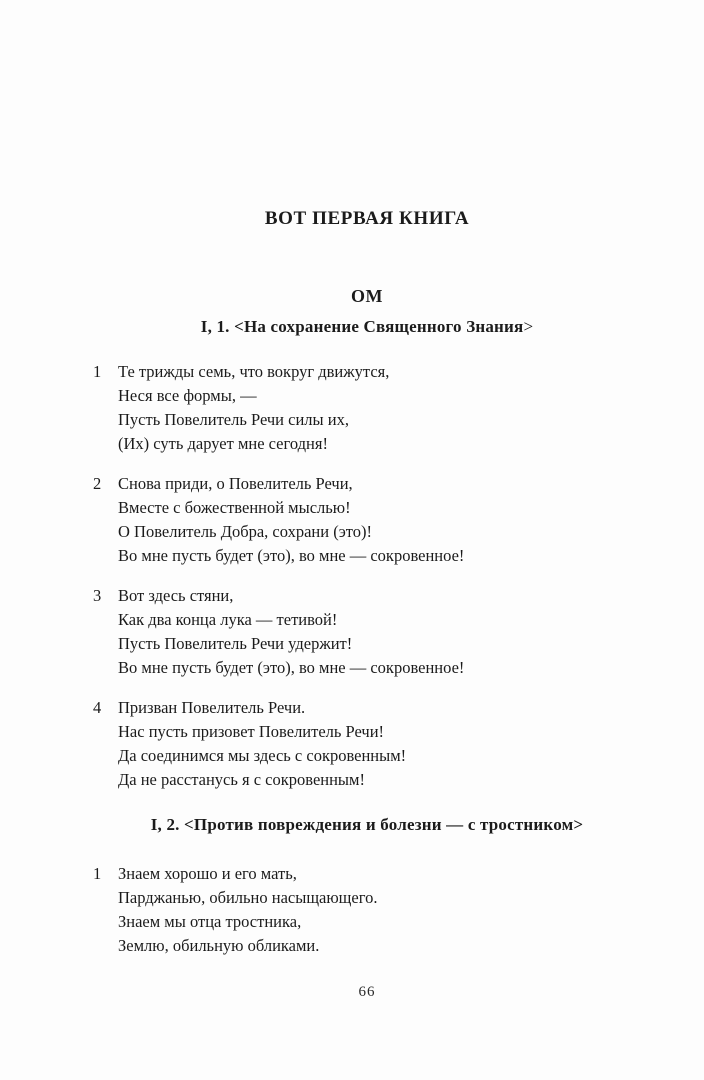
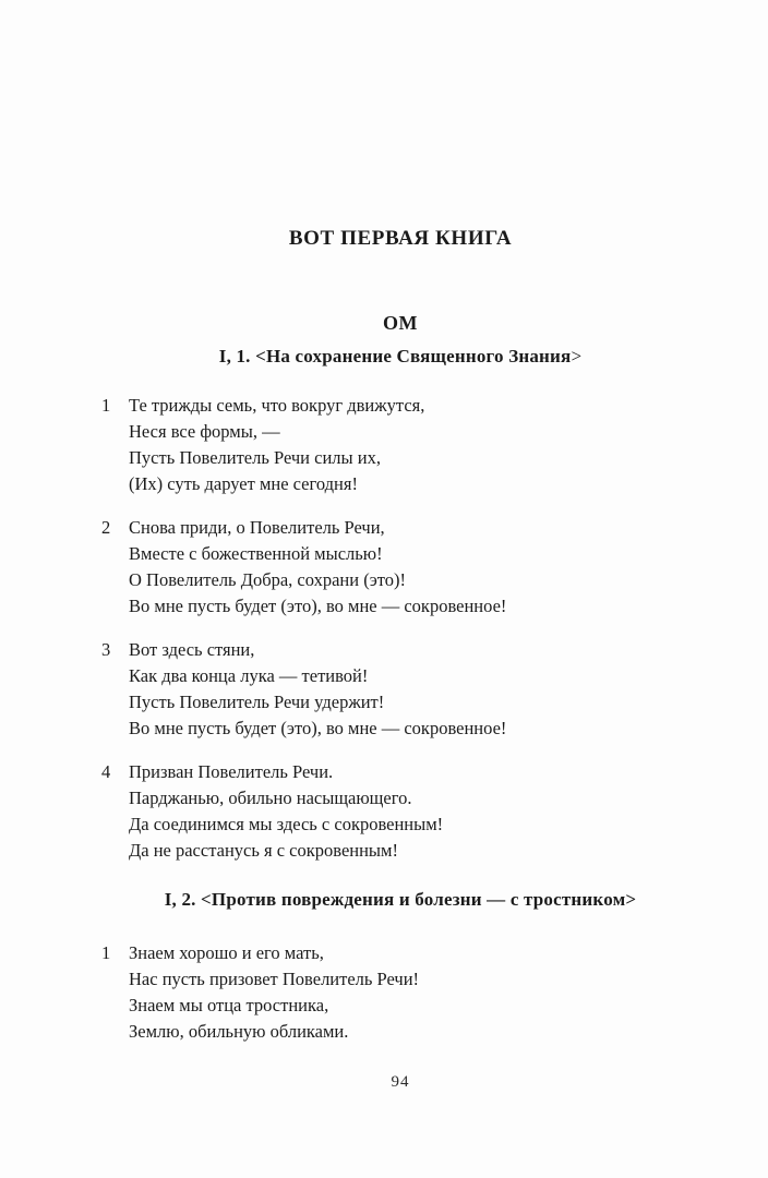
  ВОТ ПЕРВАЯ КНИГА
  ОМ
  I, 1. <На сохранение Священного Знания>
  1
  Те трижды семь, что вокруг движутся,
  Неся все формы, —
  Пусть Повелитель Речи силы их,
  (Их) суть дарует мне сегодня!
  2
  Снова приди, о Повелитель Речи,
  Вместе с божественной мыслью!
  О Повелитель Добра, сохрани (это)!
  Во мне пусть будет (это), во мне — сокровенное!
  3
  Вот здесь стяни,
  Как два конца лука — тетивой!
  Пусть Повелитель Речи удержит!
  Во мне пусть будет (это), во мне — сокровенное!
  4
  Призван Повелитель Речи.
- Нас пусть призовет Повелитель Речи!
+ Парджанью, обильно насыщающего.
  Да соединимся мы здесь с сокровенным!
  Да не расстанусь я с сокровенным!
  I, 2. <Против повреждения и болезни — с тростником>
  1
  Знаем хорошо и его мать,
- Парджанью, обильно насыщающего.
+ Нас пусть призовет Повелитель Речи!
  Знаем мы отца тростника,
  Землю, обильную обликами.
- 66
+ 94
